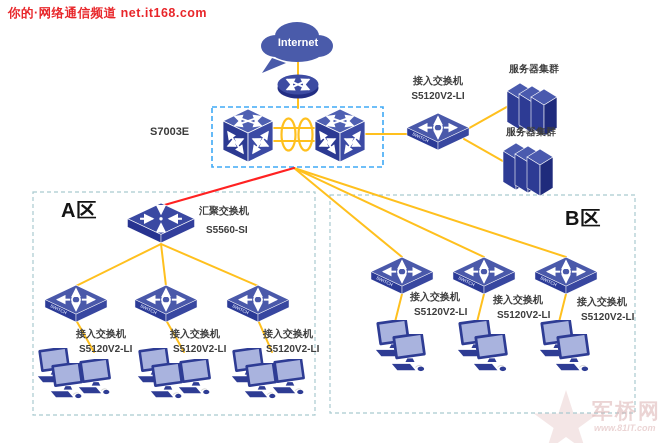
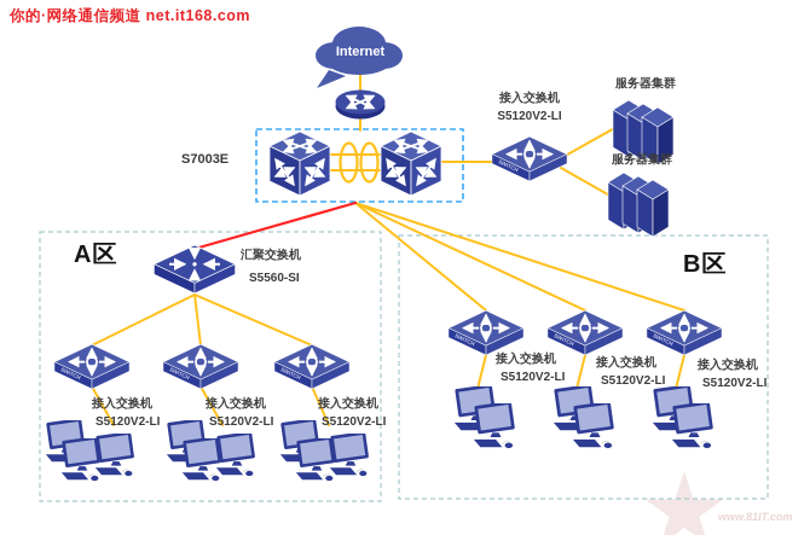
  你的·网络通信频道 net.it168.com
  Internet
  S7003E
  接入交换机
  S5120V2-LI
  服务器集群
  服务器集群
  A区
  汇聚交换机
  S5560-SI
  接入交换机
  S5120V2-LI
  接入交换机
  S5120V2-LI
  接入交换机
  S5120V2-LI
  B区
  接入交换机
  S5120V2-LI
  接入交换机
  S5120V2-LI
  接入交换机
  S5120V2-LI
- 军桥网
  www.81IT.com
